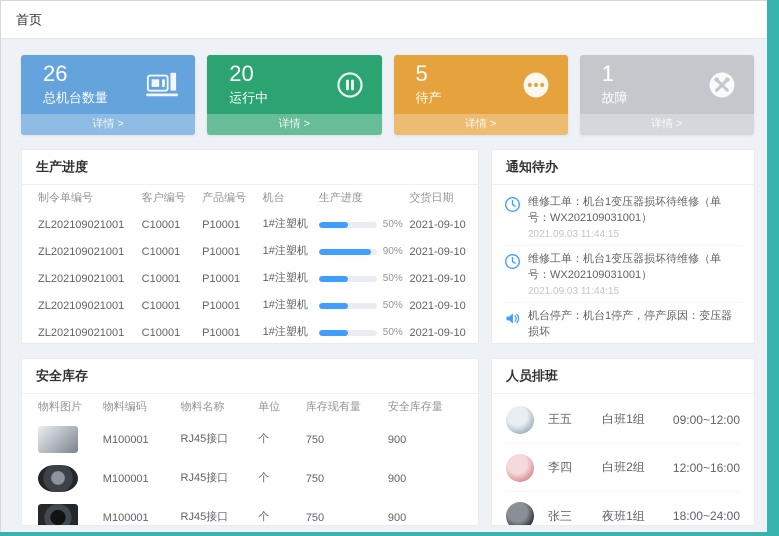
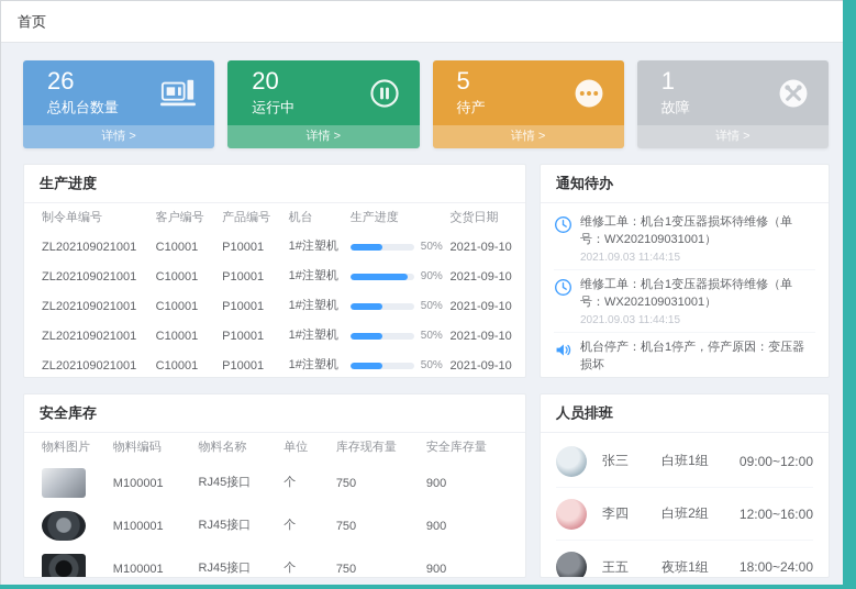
  首页
  26
  总机台数量
  详情 >
  20
  运行中
  详情 >
  5
  待产
  详情 >
  1
  故障
  详情 >
  生产进度
  制令单编号	客户编号	产品编号	机台	生产进度	交货日期
  ZL202109021001	C10001	P10001	1#注塑机	50%	2021-09-10
  ZL202109021001	C10001	P10001	1#注塑机	90%	2021-09-10
  ZL202109021001	C10001	P10001	1#注塑机	50%	2021-09-10
  ZL202109021001	C10001	P10001	1#注塑机	50%	2021-09-10
  ZL202109021001	C10001	P10001	1#注塑机	50%	2021-09-10
  通知待办
  维修工单：机台1变压器损坏待维修（单号：WX202109031001）
  2021.09.03 11:44:15
  维修工单：机台1变压器损坏待维修（单号：WX202109031001）
  2021.09.03 11:44:15
  机台停产：机台1停产，停产原因：变压器损坏
  安全库存
  物料图片	物料编码	物料名称	单位	库存现有量	安全库存量
  	M100001	RJ45接口	个	750	900
  	M100001	RJ45接口	个	750	900
  	M100001	RJ45接口	个	750	900
  人员排班
- 王五
+ 张三
  白班1组
  09:00~12:00
  李四
  白班2组
  12:00~16:00
- 张三
+ 王五
  夜班1组
  18:00~24:00
